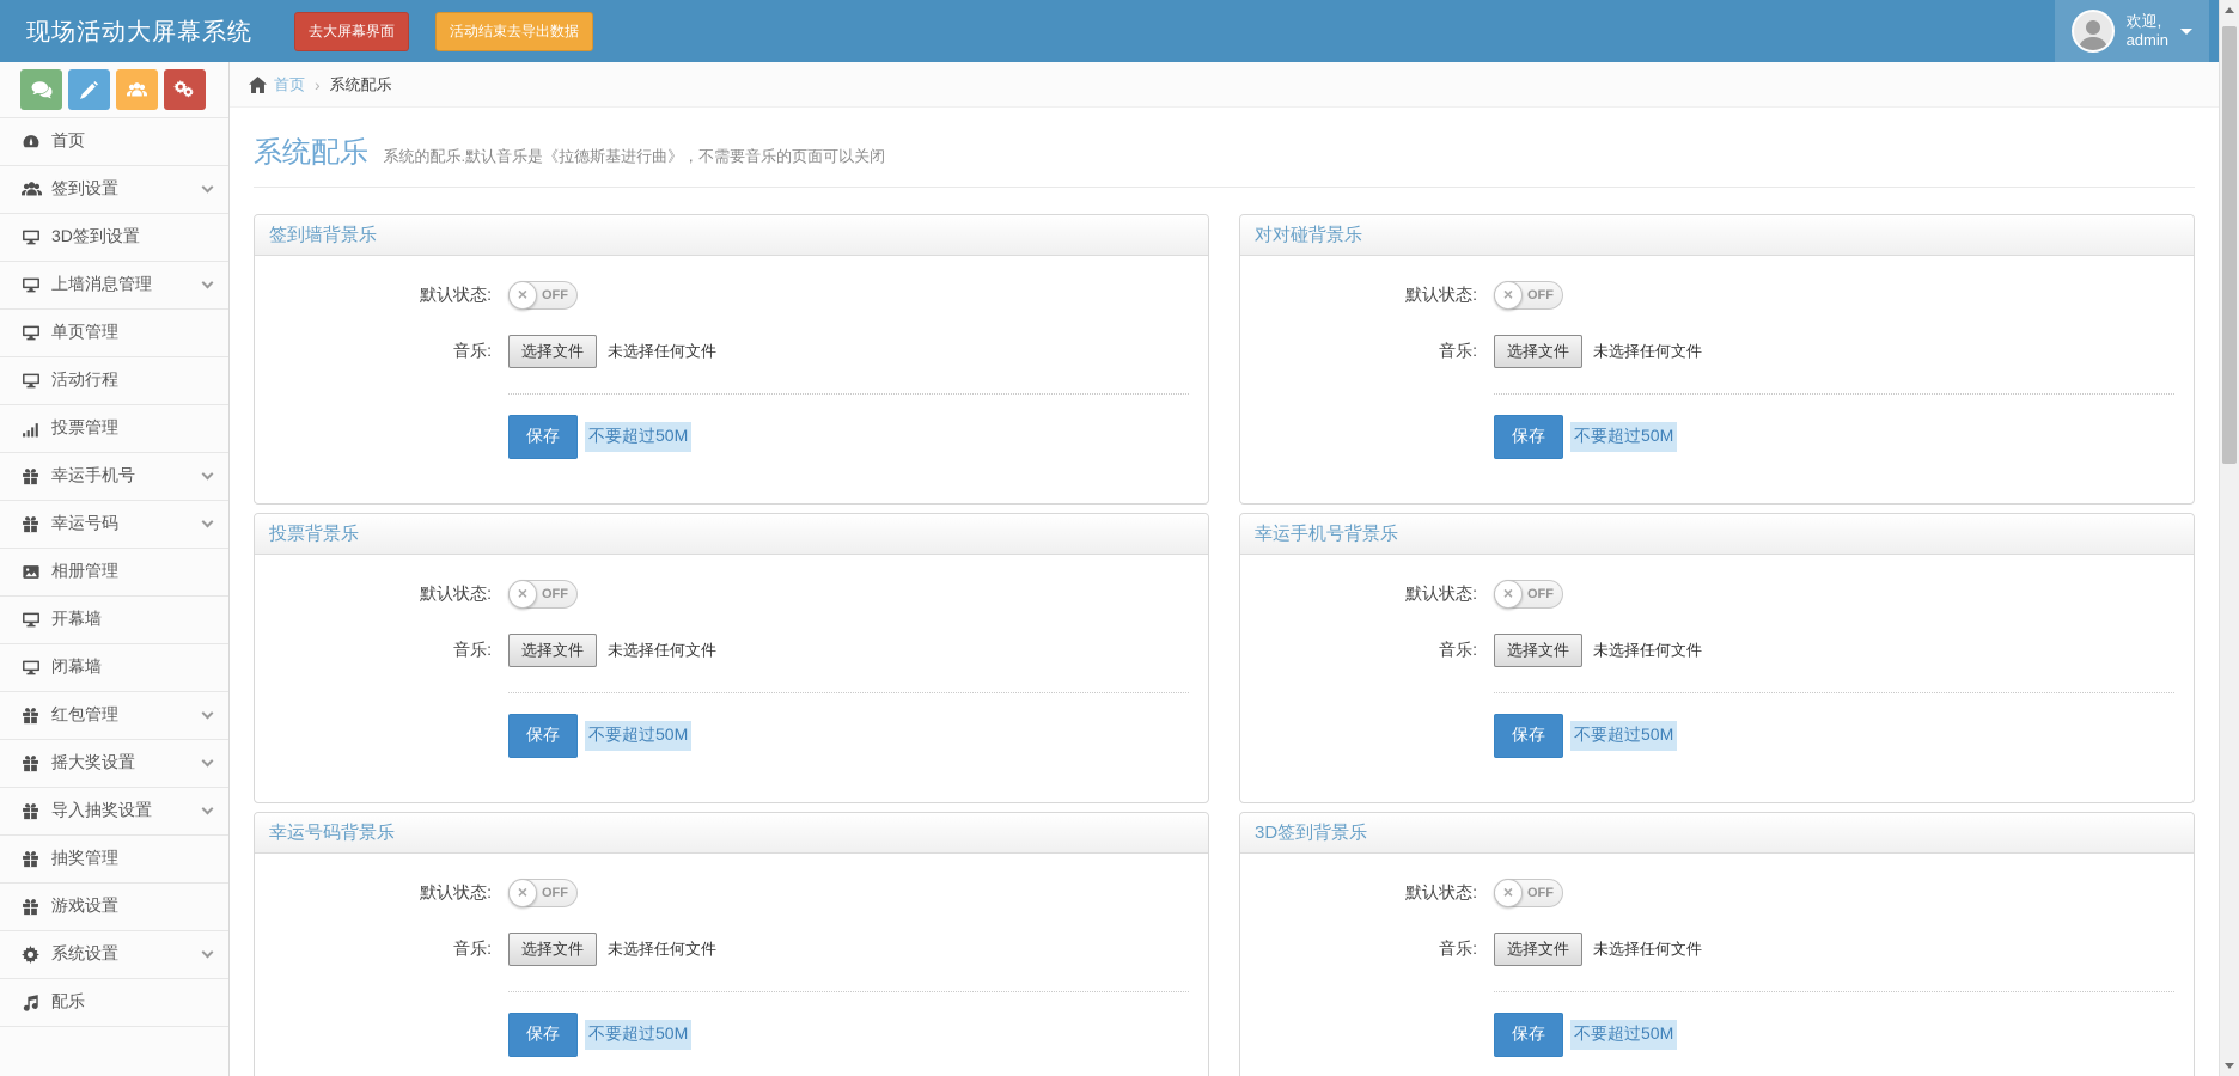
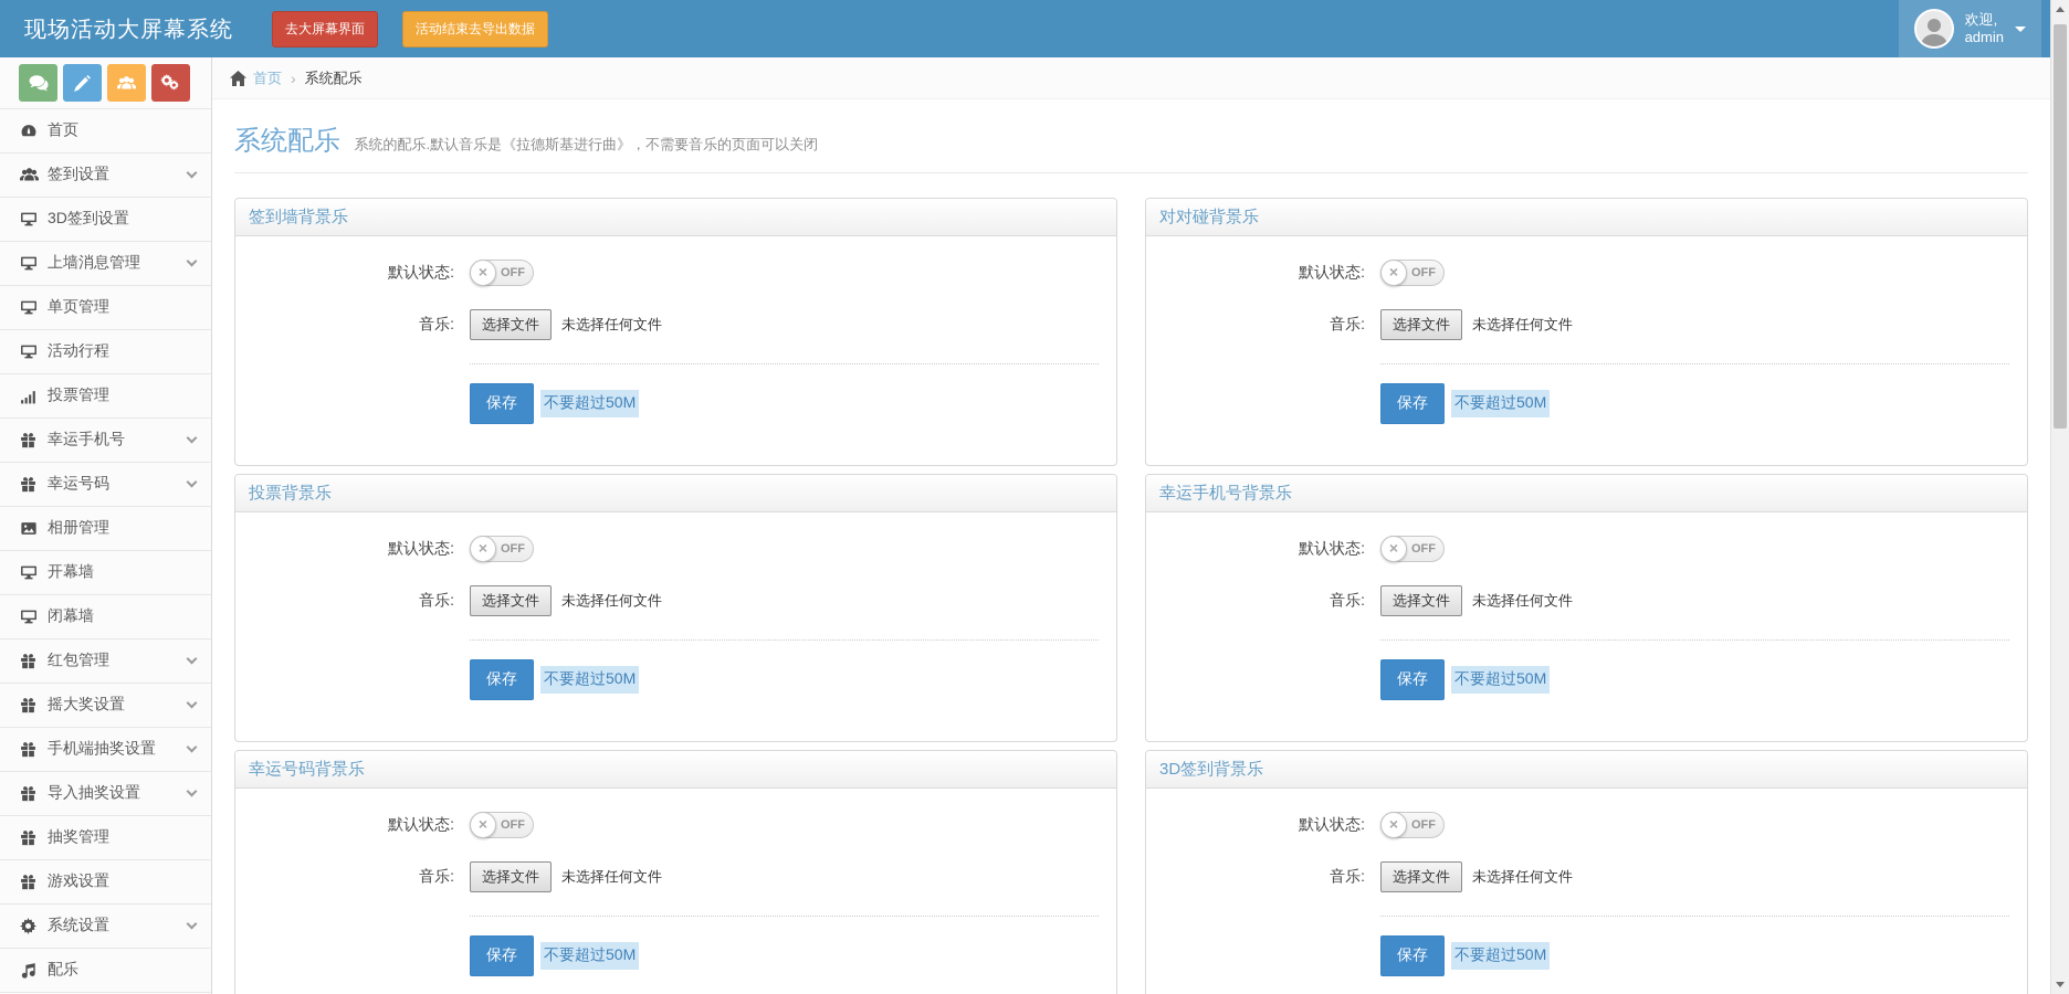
  现场活动大屏幕系统
  去大屏幕界面
  活动结束去导出数据
  欢迎,
  admin
  首页
  签到设置
  3D签到设置
  上墙消息管理
  单页管理
  活动行程
  投票管理
  幸运手机号
  幸运号码
  相册管理
  开幕墙
  闭幕墙
  红包管理
  摇大奖设置
+ 手机端抽奖设置
  导入抽奖设置
  抽奖管理
  游戏设置
  系统设置
  配乐
  首页
  ›
  系统配乐
  系统配乐 系统的配乐.默认音乐是《拉德斯基进行曲》，不需要音乐的页面可以关闭
  签到墙背景乐
  默认状态:
  ×
  OFF
  音乐:
  选择文件
  未选择任何文件
  保存
  不要超过50M
  对对碰背景乐
  默认状态:
  ×
  OFF
  音乐:
  选择文件
  未选择任何文件
  保存
  不要超过50M
  投票背景乐
  默认状态:
  ×
  OFF
  音乐:
  选择文件
  未选择任何文件
  保存
  不要超过50M
  幸运手机号背景乐
  默认状态:
  ×
  OFF
  音乐:
  选择文件
  未选择任何文件
  保存
  不要超过50M
  幸运号码背景乐
  默认状态:
  ×
  OFF
  音乐:
  选择文件
  未选择任何文件
  保存
  不要超过50M
  3D签到背景乐
  默认状态:
  ×
  OFF
  音乐:
  选择文件
  未选择任何文件
  保存
  不要超过50M
